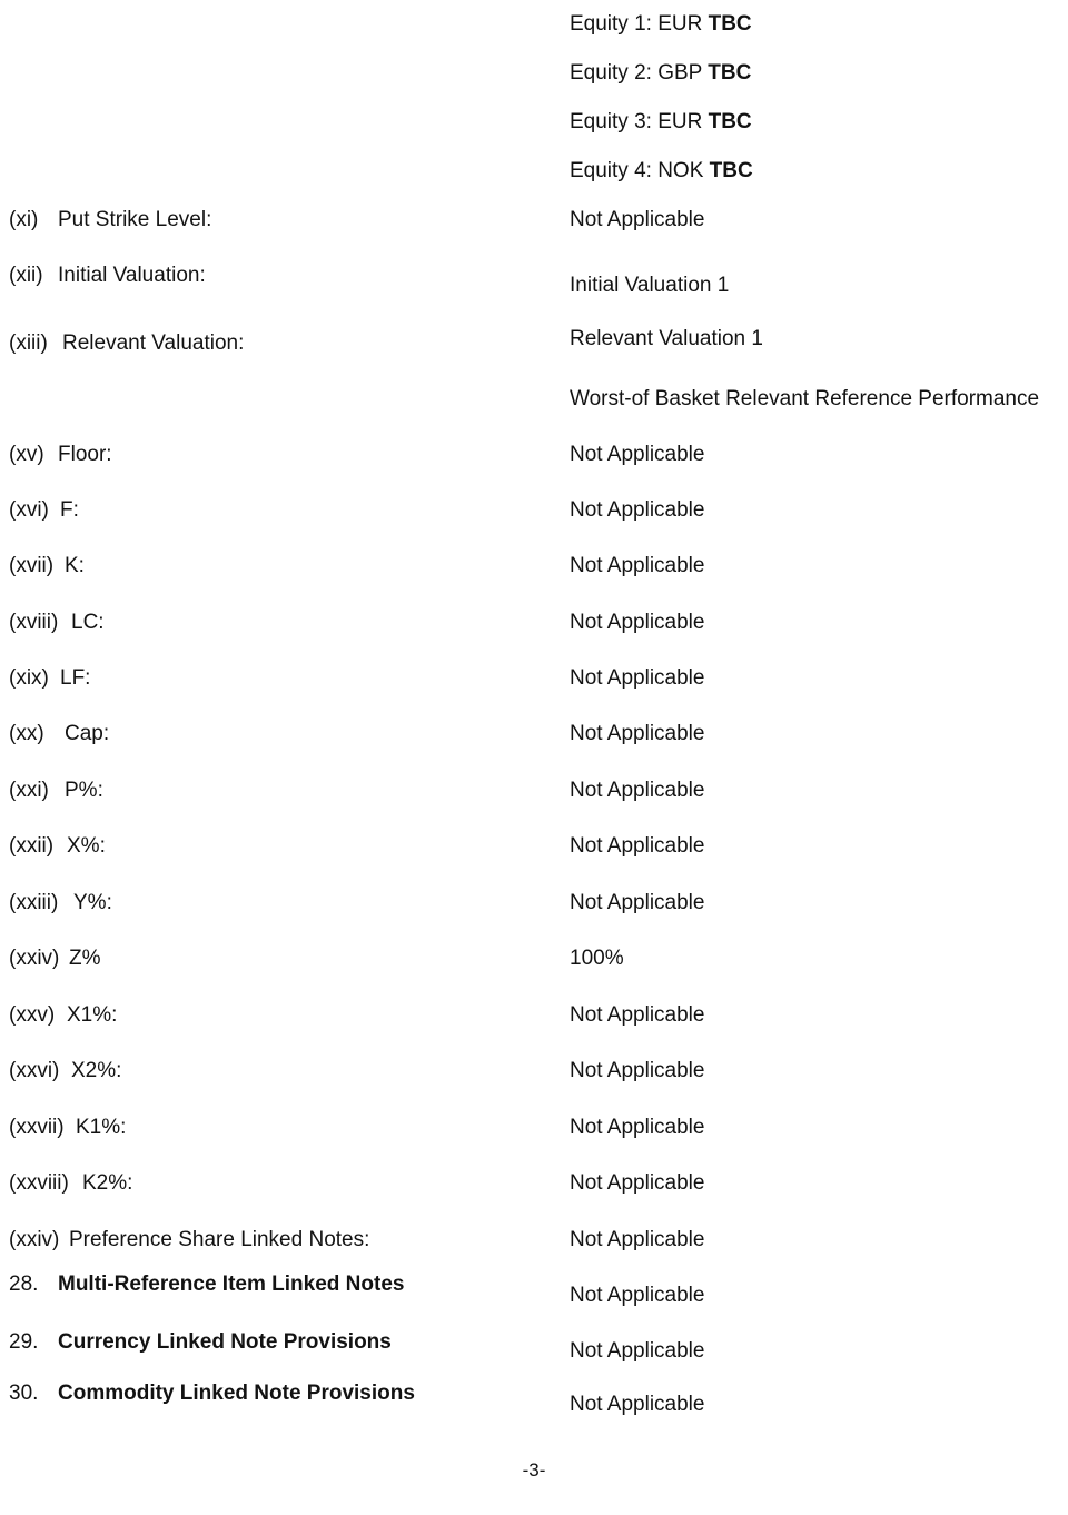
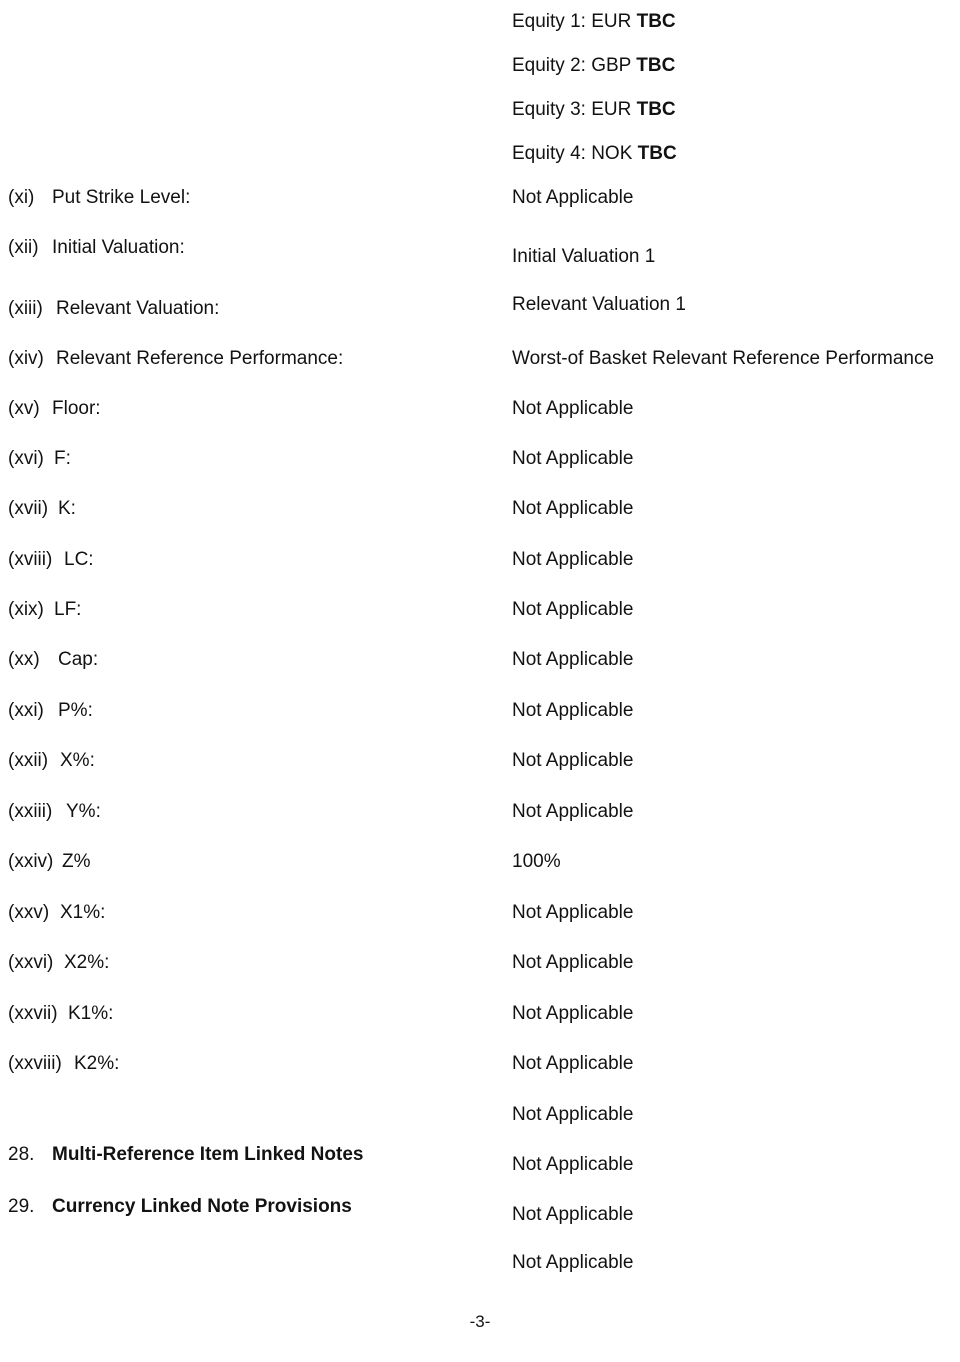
  Equity 1: EUR TBC
  Equity 2: GBP TBC
  Equity 3: EUR TBC
  Equity 4: NOK TBC
  (xi) Put Strike Level:
  Not Applicable
  (xii) Initial Valuation:
  Initial Valuation 1
  (xiii) Relevant Valuation:
  Relevant Valuation 1
+ (xiv) Relevant Reference Performance:
  Worst-of Basket Relevant Reference Performance
  (xv) Floor:
  Not Applicable
  (xvi) F:
  Not Applicable
  (xvii) K:
  Not Applicable
  (xviii) LC:
  Not Applicable
  (xix) LF:
  Not Applicable
  (xx) Cap:
  Not Applicable
  (xxi) P%:
  Not Applicable
  (xxii) X%:
  Not Applicable
  (xxiii) Y%:
  Not Applicable
  (xxiv) Z%
  100%
  (xxv) X1%:
  Not Applicable
  (xxvi) X2%:
  Not Applicable
  (xxvii) K1%:
  Not Applicable
  (xxviii) K2%:
  Not Applicable
- (xxiv) Preference Share Linked Notes:
  Not Applicable
  28. Multi-Reference Item Linked Notes
  Not Applicable
  29. Currency Linked Note Provisions
  Not Applicable
- 30. Commodity Linked Note Provisions
  Not Applicable
  -3-
